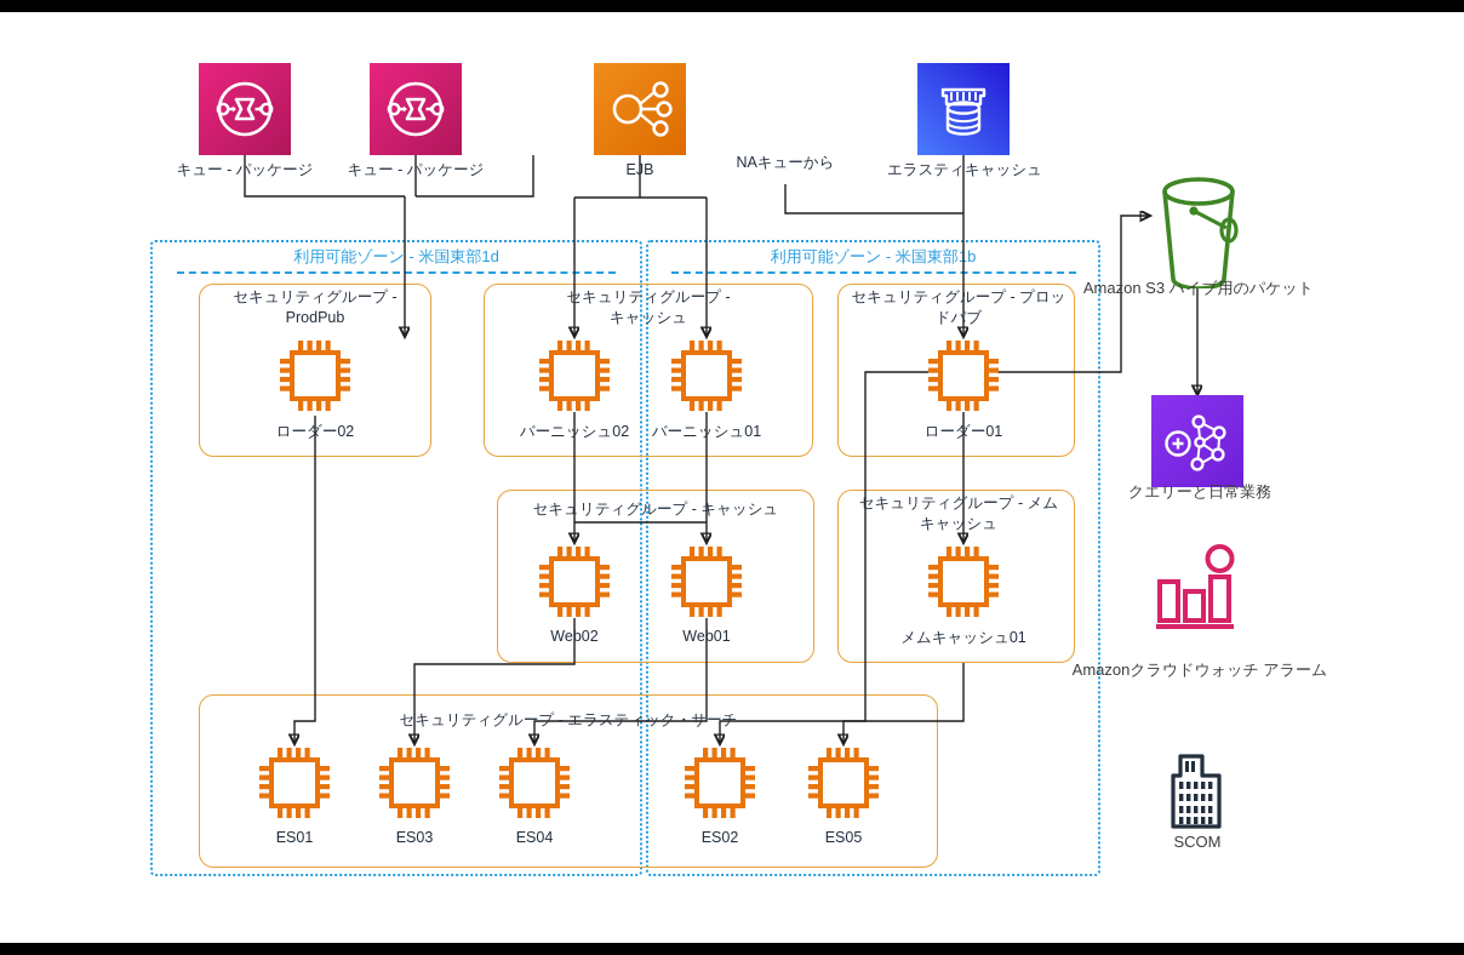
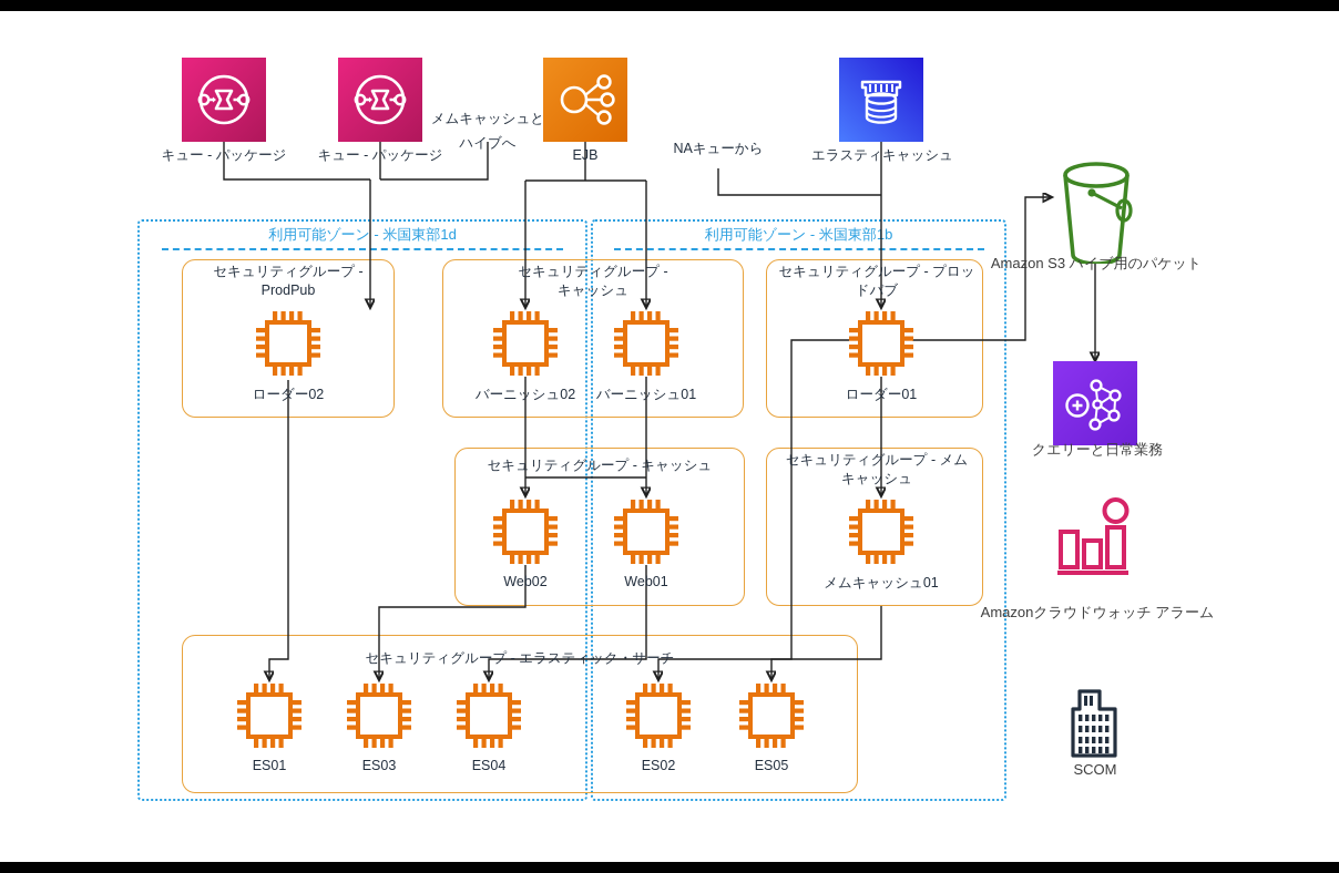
  利用可能ゾーン - 米国東部1d
  利用可能ゾーン - 米国東部b
  セキュリティグループ -
  ProdPub
  セキュリティグループ -
  キャッシュ
  セキュリティグループ - プロッ
  ドパブ
  セキュリティグループ - キャッシュ
  セキュリティグループ - メム
  キャッシュ
  セキュリティグループ - エラスティック・サーチ
  キュー - パッケージ
  キュー - パッケージ
+ メムキャッシュと
+ ハイブへ
  EJB
  NAキューから
  エラスティキャッシュ
  Amazon S3 ハイブ用のパケット
  クエリーと日常業務
  Amazonクラウドウォッチ アラーム
  SCOM
  ローダー02
  バーニッシュ02
  バーニッシュ01
  ローダー01
  Web02
  Web01
  メムキャッシュ01
  ES01
  ES03
  ES04
  ES02
  ES05
